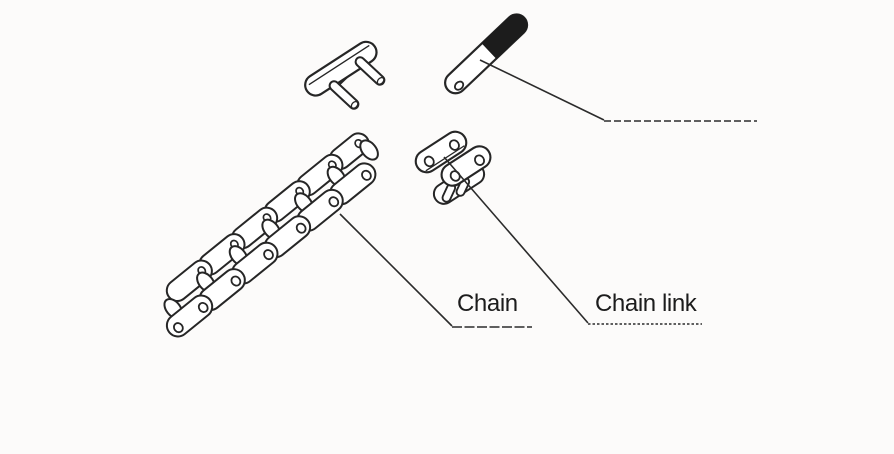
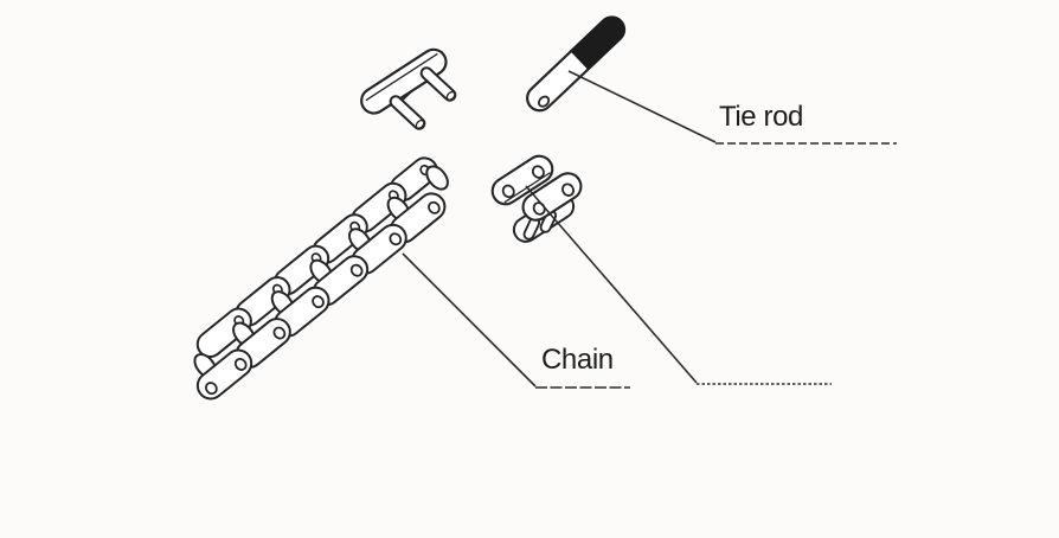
+ Tie rod
  Chain
- Chain link
